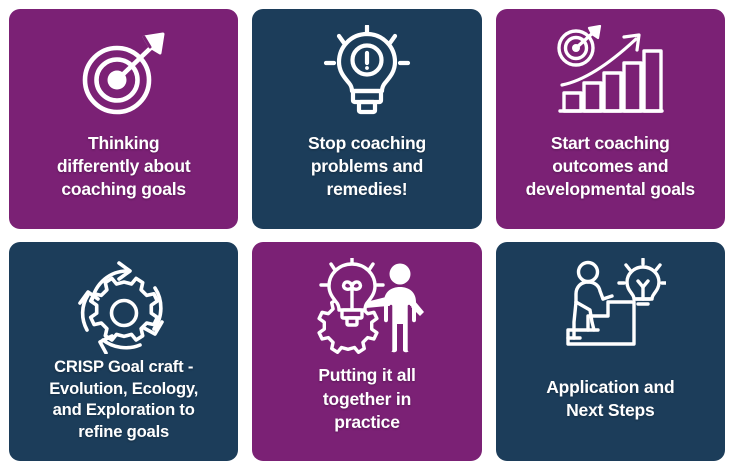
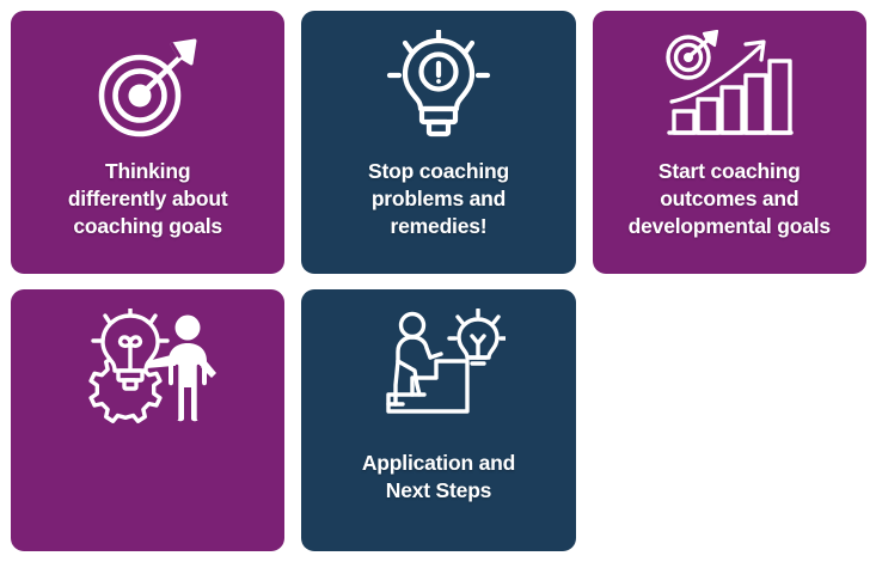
  Thinking
  differently about
  coaching goals
  Stop coaching
  problems and
  remedies!
  Start coaching
  outcomes and
  developmental goals
- CRISP Goal craft -
- Evolution, Ecology,
- and Exploration to
- refine goals
- Putting it all
- together in
- practice
  Application and
  Next Steps
